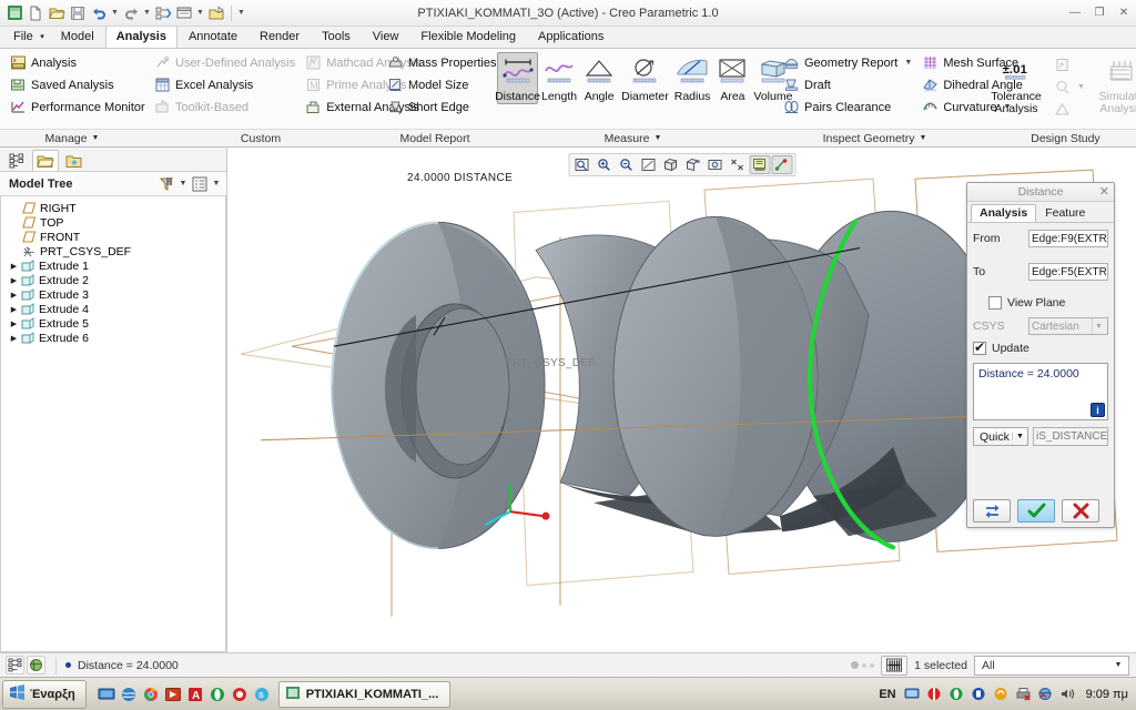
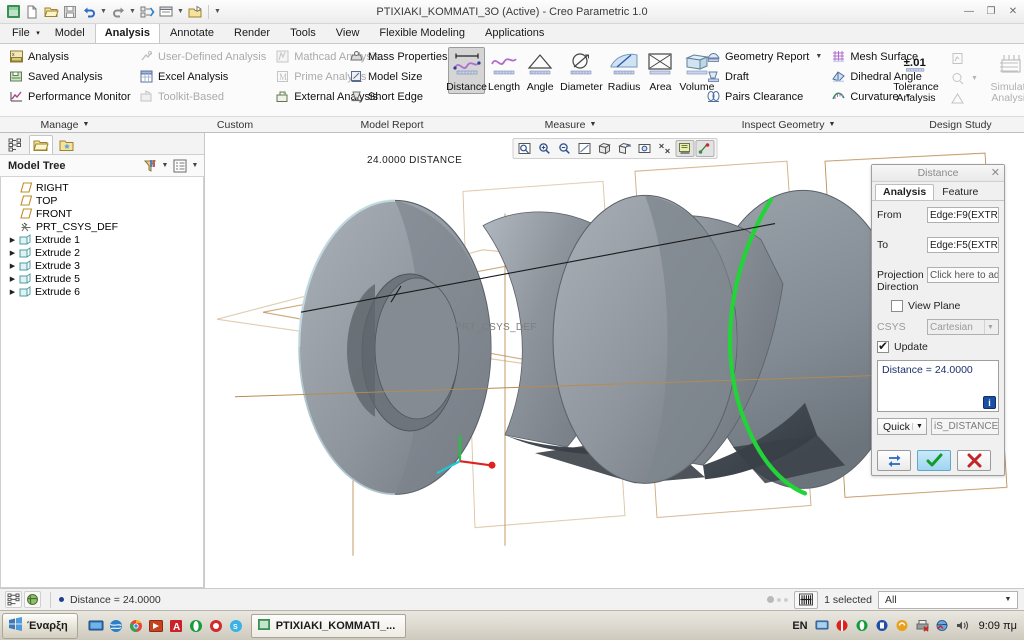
  PTIXIAKI_KOMMATI_3O (Active) - Creo Parametric 1.0
  —
  ❐
  ✕
  File
  Model
  Analysis
  Annotate
  Render
  Tools
  View
  Flexible Modeling
  Applications
  Analysis
  Saved Analysis
  Performance Monitor
  Manage
  User-Defined Analysis
  Excel Analysis
  Toolkit-Based
  Mathcad Anysis
  M
  Prime Analys
  External Anysis
  Custom
  Mass Properties
  Model Size
  Short Edge
  Model Report
  Distance
  Length
  Angle
  Diameter
  Radius
  Area
  Volume
  Measure
  Geometry Report
  Draft
  Pairs Clearance
  Mesh Surface
  Dihedral Angle
  Curvature
  Inspect Geometry
  ±.01
  Tolerance Analysis
  Simula Analys
  Design Study
  Model Tree
  RIGHT
  TOP
  FRONT
  PRT_CSYS_DEF
  Extrude 1
  Extrude 2
  Extrude 3
- Extrude 4
  Extrude 5
  Extrude 6
  24.0000 DISTANCE
  PRT_CSYS_DEF
  Distance
  ✕
  Analysis
  Feature
  From
  Edge:F9(EXTR
  To
  Edge:F5(EXTR
+ Projection
+ Direction
+ Click here to ad
  View Plane
  CSYS
  Cartesian
  Update
  Distance = 24.0000
  i
  Quick
  iS_DISTANCE
  Distance = 24.0000
  1 selected
  All
  Έναρξη
  A
  PTIXIAKI_KOMMATI_...
  EN
  9:09 πμ
